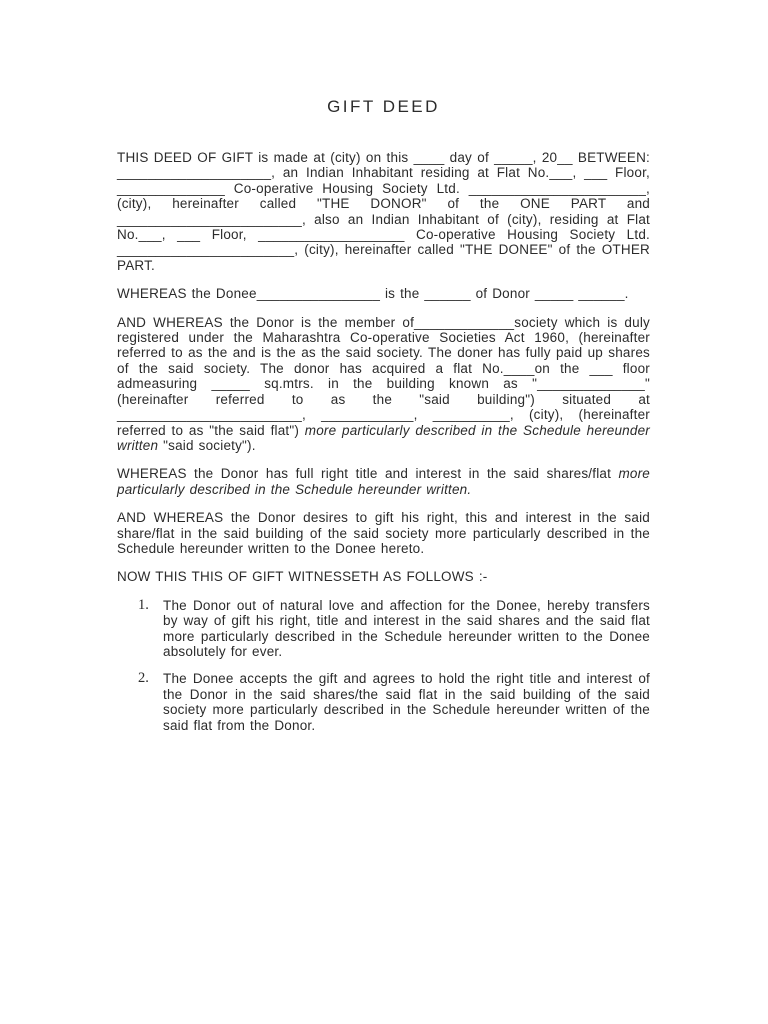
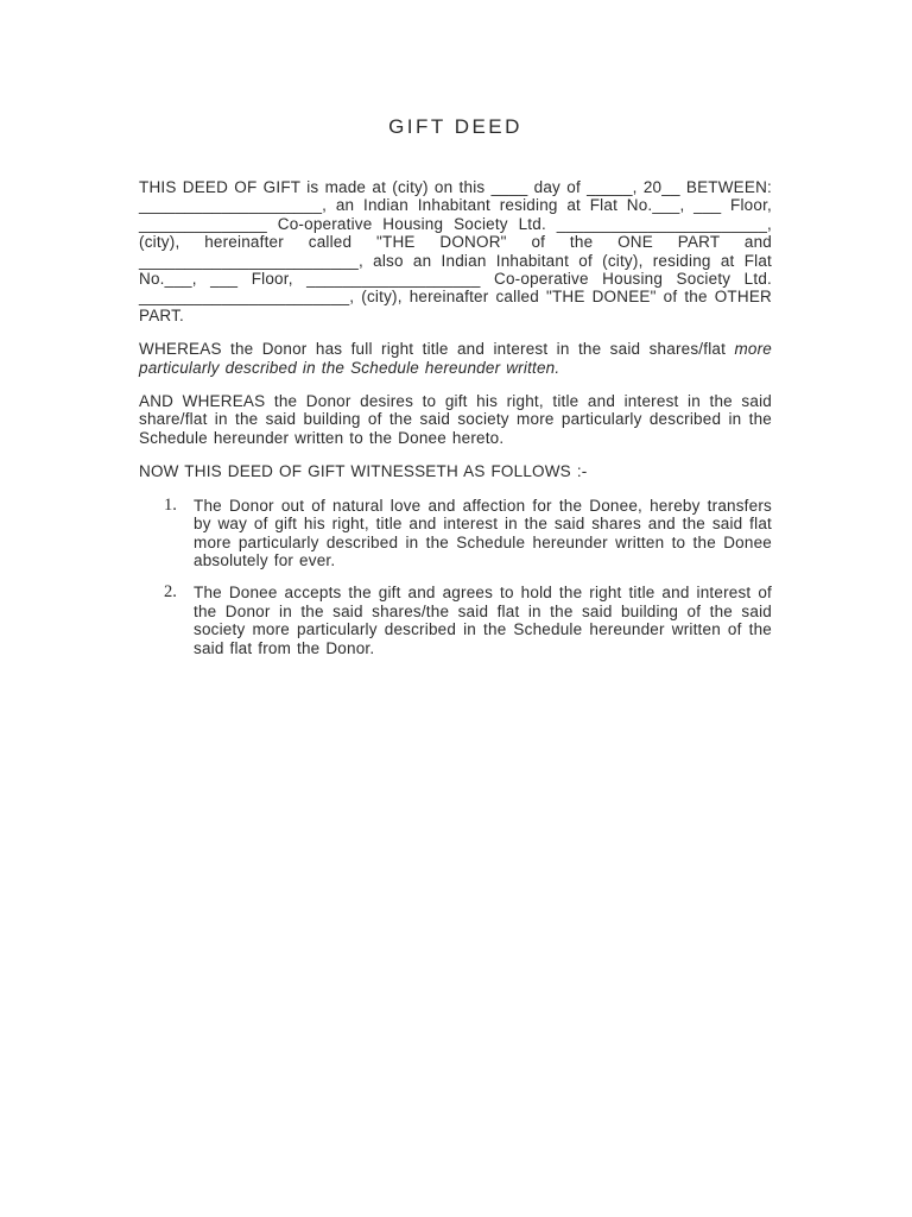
  GIFT DEED
  THIS DEED OF GIFT is made at (city) on this ____ day of _____, 20__ BETWEEN: ____________________, an Indian Inhabitant residing at Flat No.___, ___ Floor, ______________ Co-operative Housing Society Ltd. _______________________, (city), hereinafter called "THE DONOR" of the ONE PART and ________________________, also an Indian Inhabitant of (city), residing at Flat No.___, ___ Floor, ___________________ Co-operative Housing Society Ltd. _______________________, (city), hereinafter called "THE DONEE" of the OTHER PART.
- WHEREAS the Donee________________ is the ______ of Donor _____ ______.
- AND WHEREAS the Donor is the member of_____________society which is duly registered under the Maharashtra Co-operative Societies Act 1960, (hereinafter referred to as the and is the as the said society. The doner has fully paid up shares of the said society. The donor has acquired a flat No.____on the ___ floor admeasuring _____ sq.mtrs. in the building known as "______________" (hereinafter referred to as the "said building") situated at ________________________, ____________, __________, (city), (hereinafter referred to as "the said flat") more particularly described in the Schedule hereunder written "said society").
  WHEREAS the Donor has full right title and interest in the said shares/flat more particularly described in the Schedule hereunder written.
- AND WHEREAS the Donor desires to gift his right, this and interest in the said share/flat in the said building of the said society more particularly described in the Schedule hereunder written to the Donee hereto.
+ AND WHEREAS the Donor desires to gift his right, title and interest in the said share/flat in the said building of the said society more particularly described in the Schedule hereunder written to the Donee hereto.
- NOW THIS THIS OF GIFT WITNESSETH AS FOLLOWS :-
+ NOW THIS DEED OF GIFT WITNESSETH AS FOLLOWS :-
  1.
  The Donor out of natural love and affection for the Donee, hereby transfers by way of gift his right, title and interest in the said shares and the said flat more particularly described in the Schedule hereunder written to the Donee absolutely for ever.
  2.
  The Donee accepts the gift and agrees to hold the right title and interest of the Donor in the said shares/the said flat in the said building of the said society more particularly described in the Schedule hereunder written of the said flat from the Donor.
